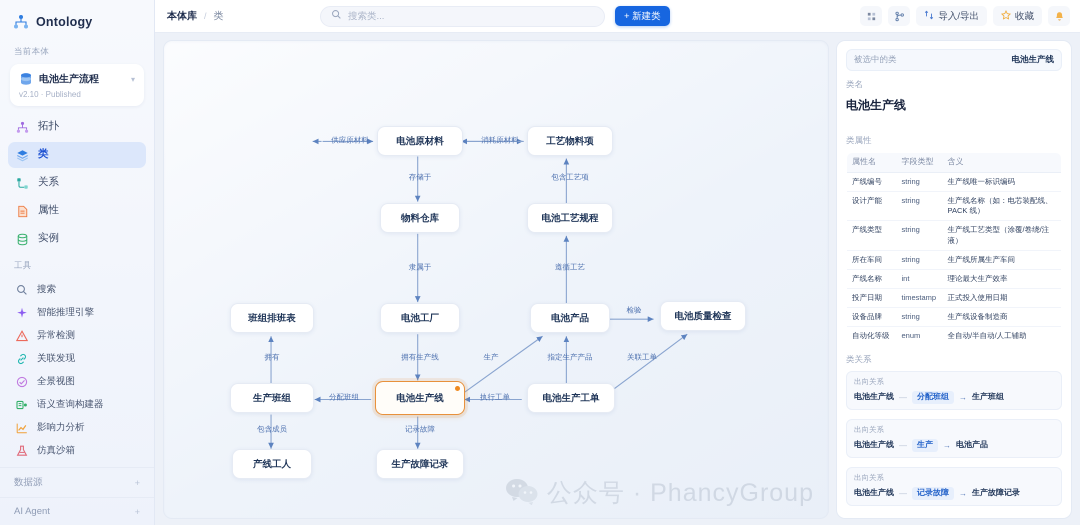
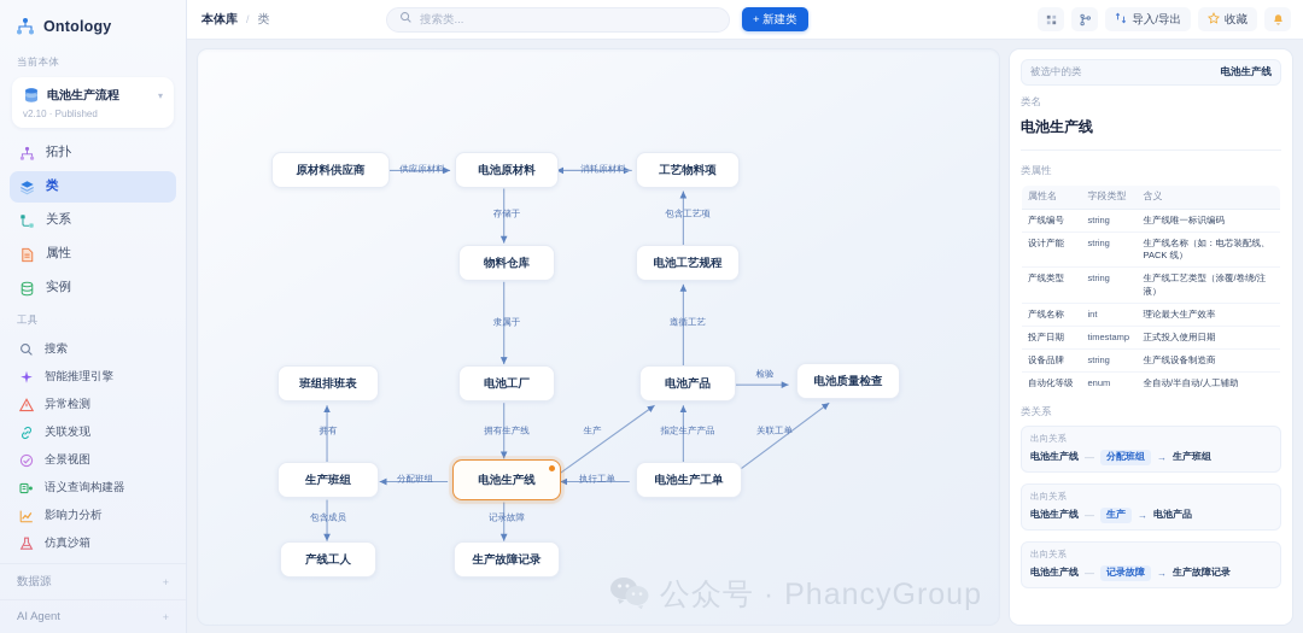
  Ontology
  当前本体
  电池生产流程
  ▾
  v2.10 · Published
  拓扑
  类
  关系
  属性
  实例
  工具
  搜索
  智能推理引擎
  异常检测
  关联发现
  全景视图
  语义查询构建器
  影响力分析
  仿真沙箱
  数据源
  +
  AI Agent
  +
  本体库
  /
  类
  搜索类...
  + 新建类
  导入/导出
  收藏
+ 原材料供应商
  电池原材料
  工艺物料项
  物料仓库
  电池工艺规程
  班组排班表
  电池工厂
  电池产品
  电池质量检查
  生产班组
  电池生产线
  电池生产工单
  产线工人
  生产故障记录
  供应原材料
  消耗原材料
  存储于
  包含工艺项
  隶属于
  遵循工艺
  拥有
  拥有生产线
  生产
  指定生产产品
  关联工单
  检验
  分配班组
  执行工单
  包含成员
  记录故障
  公众号 · PhancyGroup
  被选中的类
  电池生产线
  类名
  电池生产线
  类属性
  属性名	字段类型	含义
  产线编号	string	生产线唯一标识编码
  设计产能	string	生产线名称（如：电芯装配线、PACK 线）
  产线类型	string	生产线工艺类型（涂覆/卷绕/注液）
- 所在车间	string	生产线所属生产车间
  产线名称	int	理论最大生产效率
  投产日期	timestamp	正式投入使用日期
  设备品牌	string	生产线设备制造商
  自动化等级	enum	全自动/半自动/人工辅助
  类关系
  出向关系
  电池生产线
  —
  分配班组
  →
  生产班组
  出向关系
  电池生产线
  —
  生产
  →
  电池产品
  出向关系
  电池生产线
  —
  记录故障
  →
  生产故障记录
